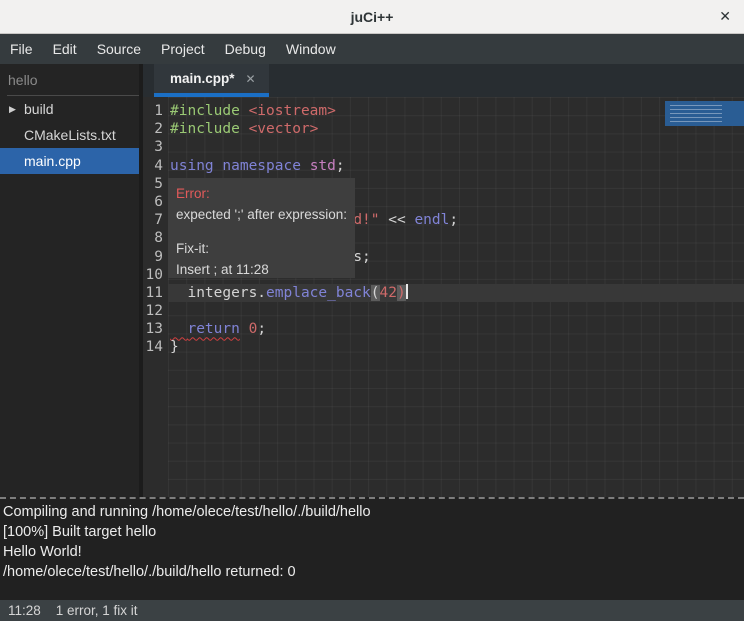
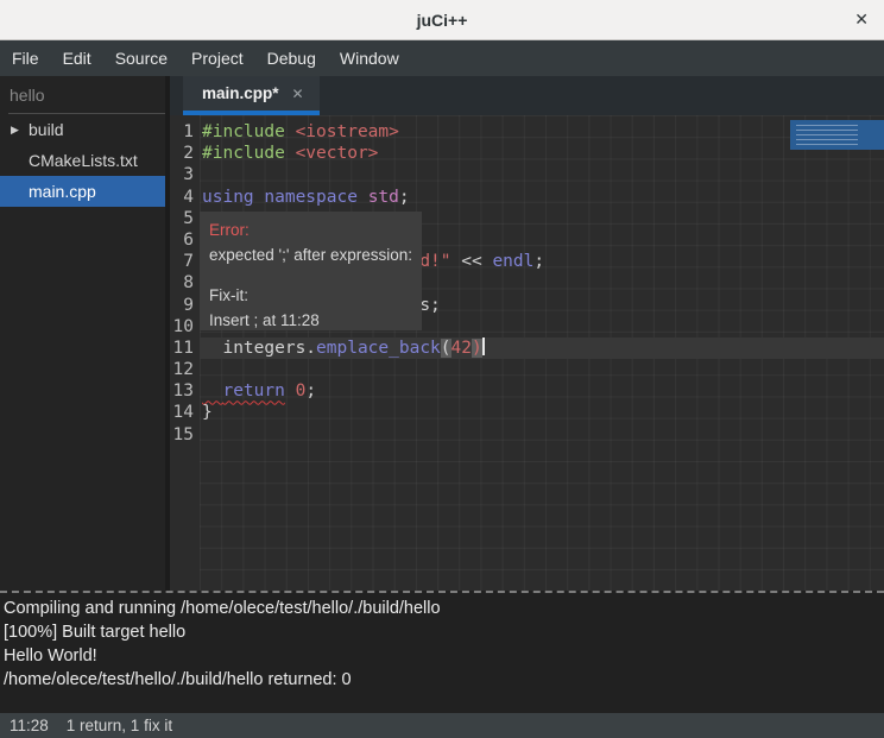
  juCi++
  ✕
  File
  Edit
  Source
  Project
  Debug
  Window
  hello
  ▶
  build
  CMakeLists.txt
  main.cpp
  main.cpp*
  ✕
  1
  #include <iostream>
  2
  #include <vector>
  3
  4
  using namespace std;
  5
  6
  7
  d!" << endl;
  8
  9
  10
  11
  integers.emplace_back(42)
  12
  13
  return 0;
  14
  }
+ 15
  Error:
  expected ';' after expression:
  Fix-it:
  Insert ; at 11:28
  Compiling and running /home/olece/test/hello/./build/hello
  [100%] Built target hello
  Hello World!
  /home/olece/test/hello/./build/hello returned: 0
  11:28
- 1 error, 1 fix it
+ 1 return, 1 fix it
